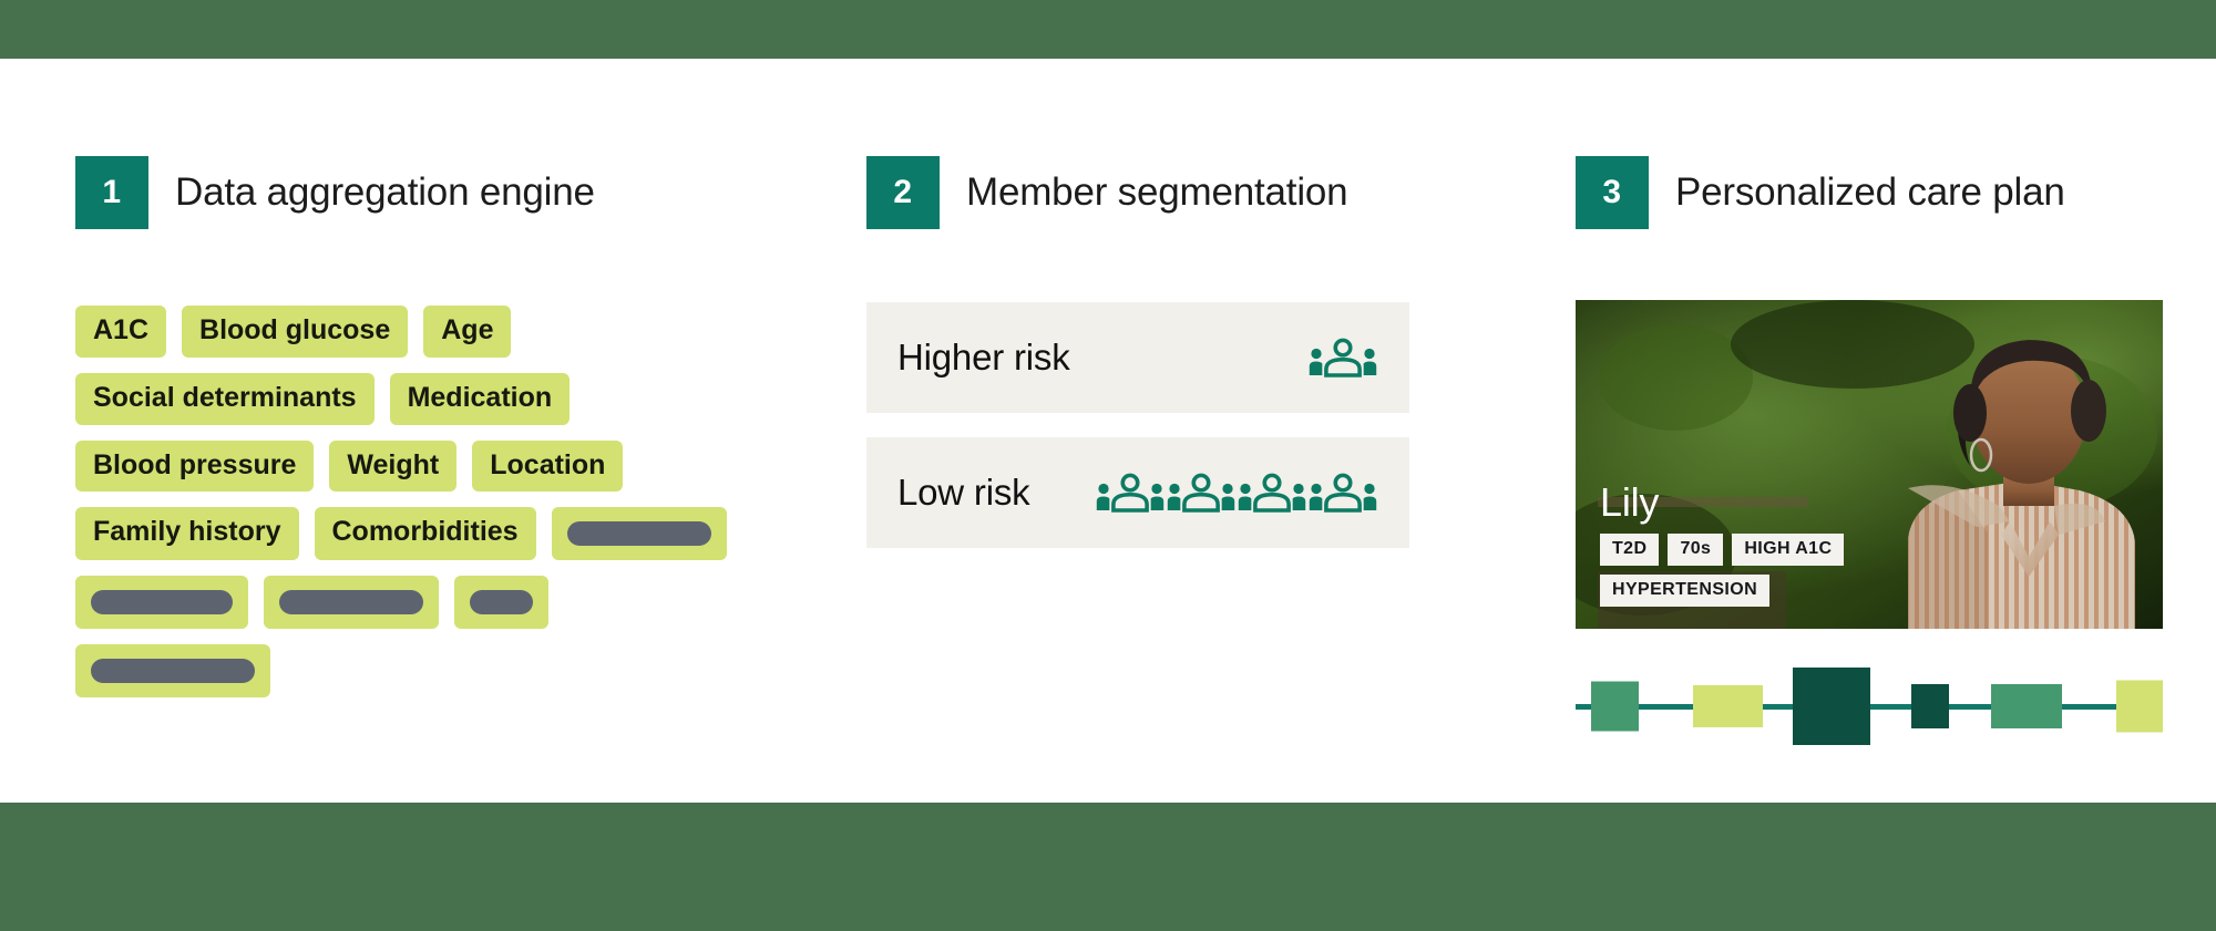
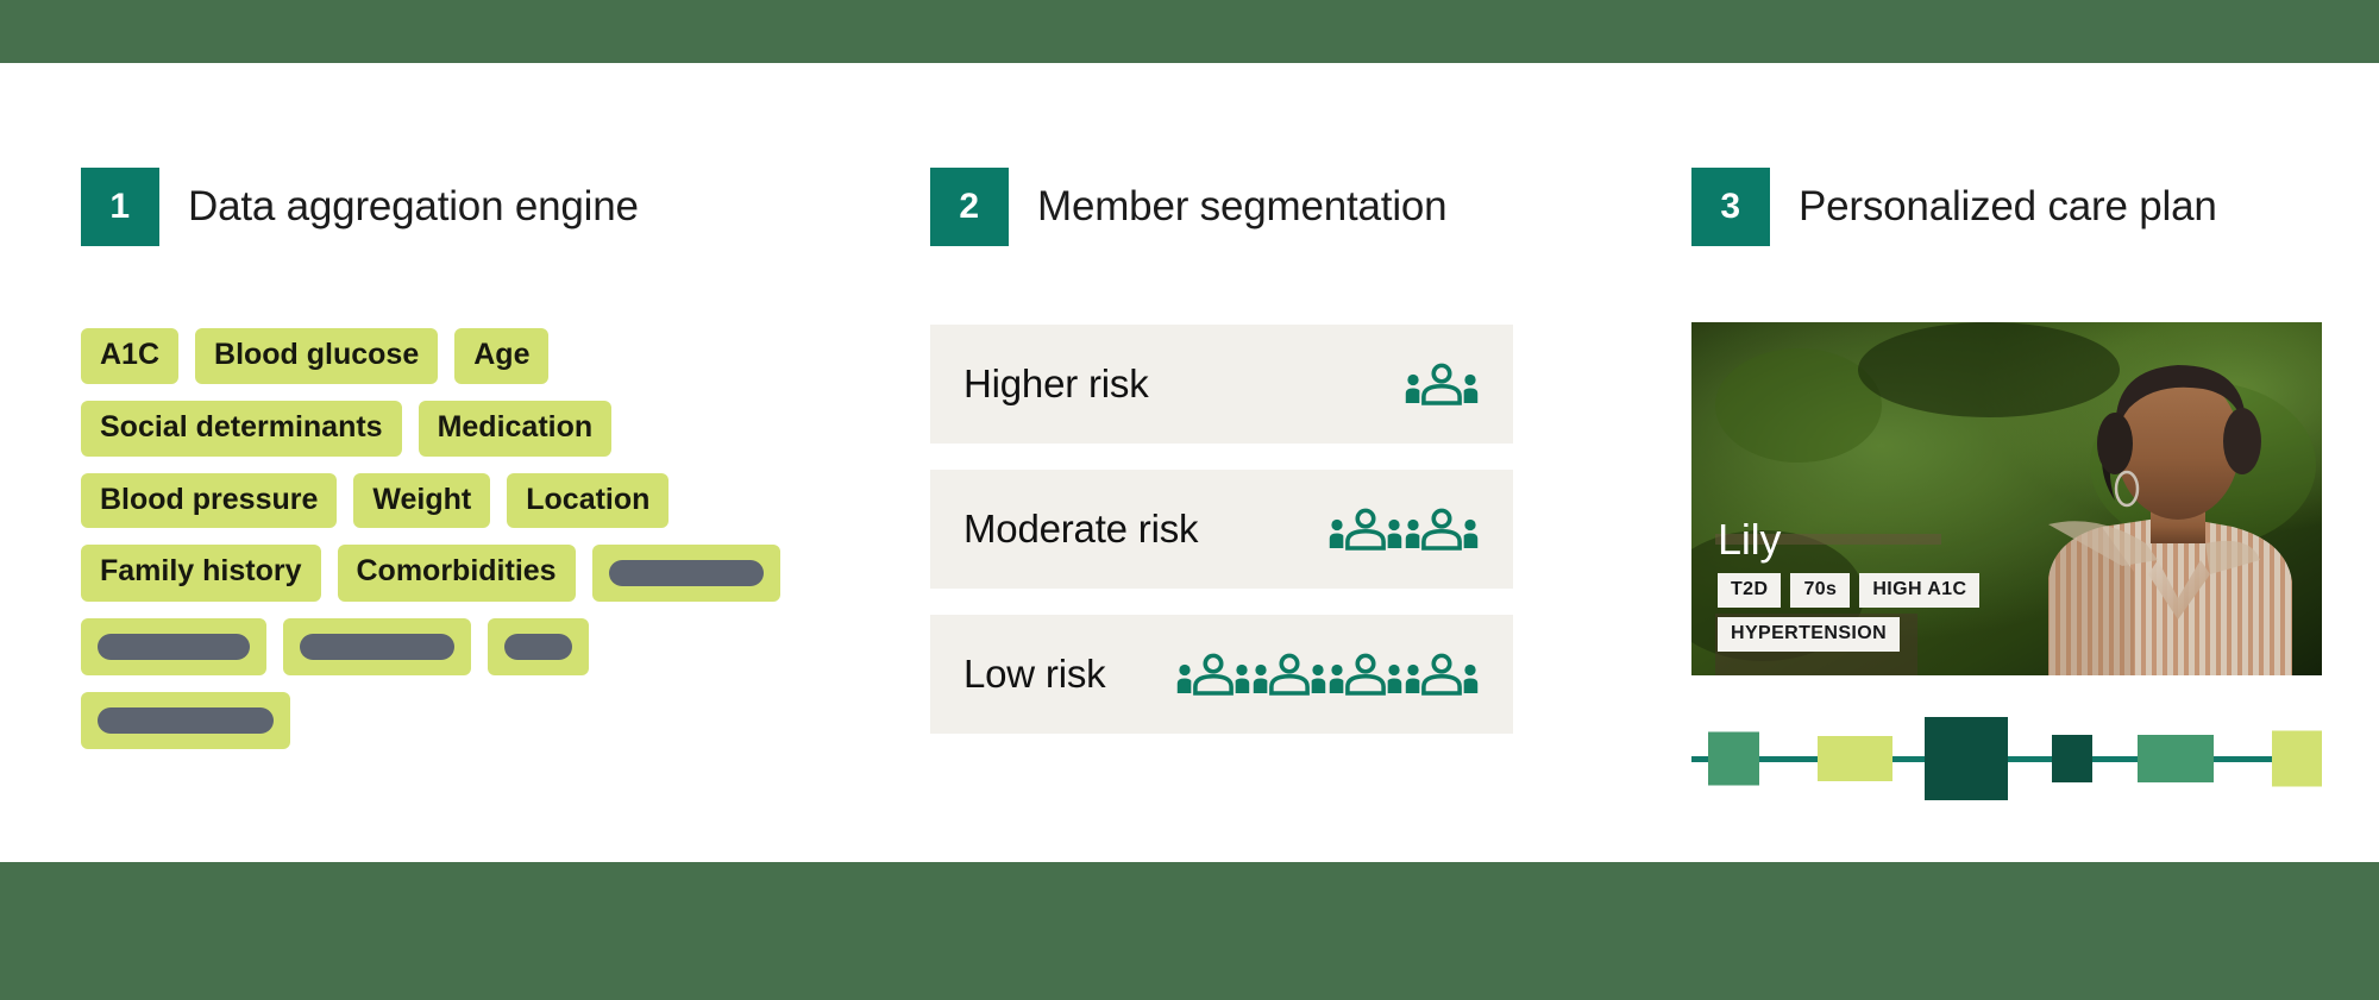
  1
  Data aggregation engine
  A1C
  Blood glucose
  Age
  Social determinants
  Medication
  Blood pressure
  Weight
  Location
  Family history
  Comorbidities
  2
  Member segmentation
  Higher risk
+ Moderate risk
  Low risk
  3
  Personalized care plan
  Lily
  T2D
  70s
  HIGH A1C
  HYPERTENSION
